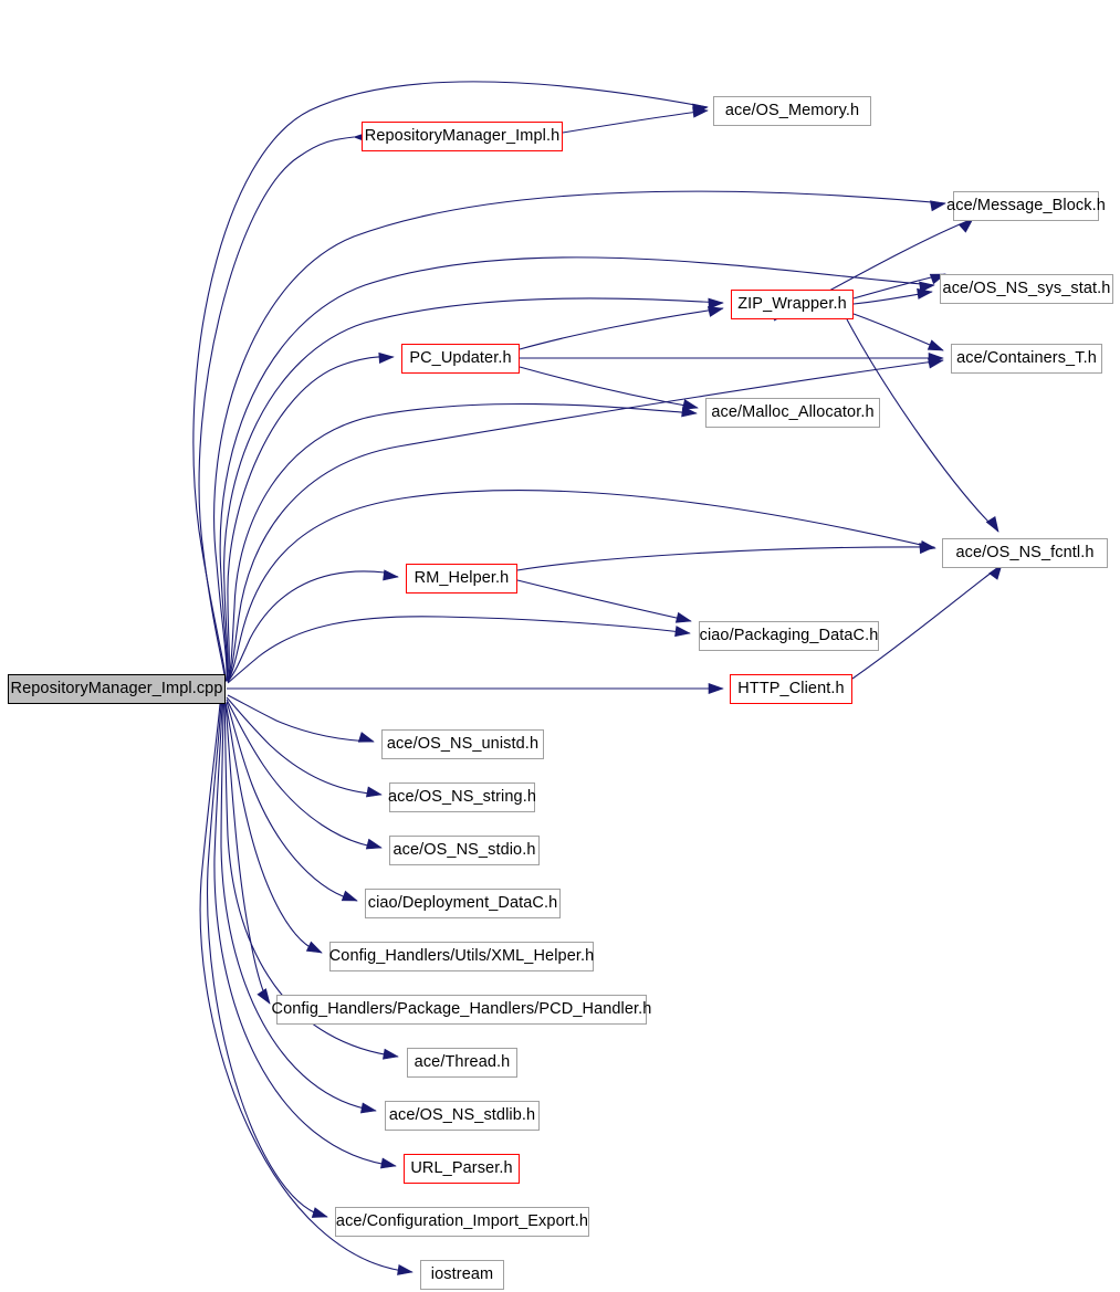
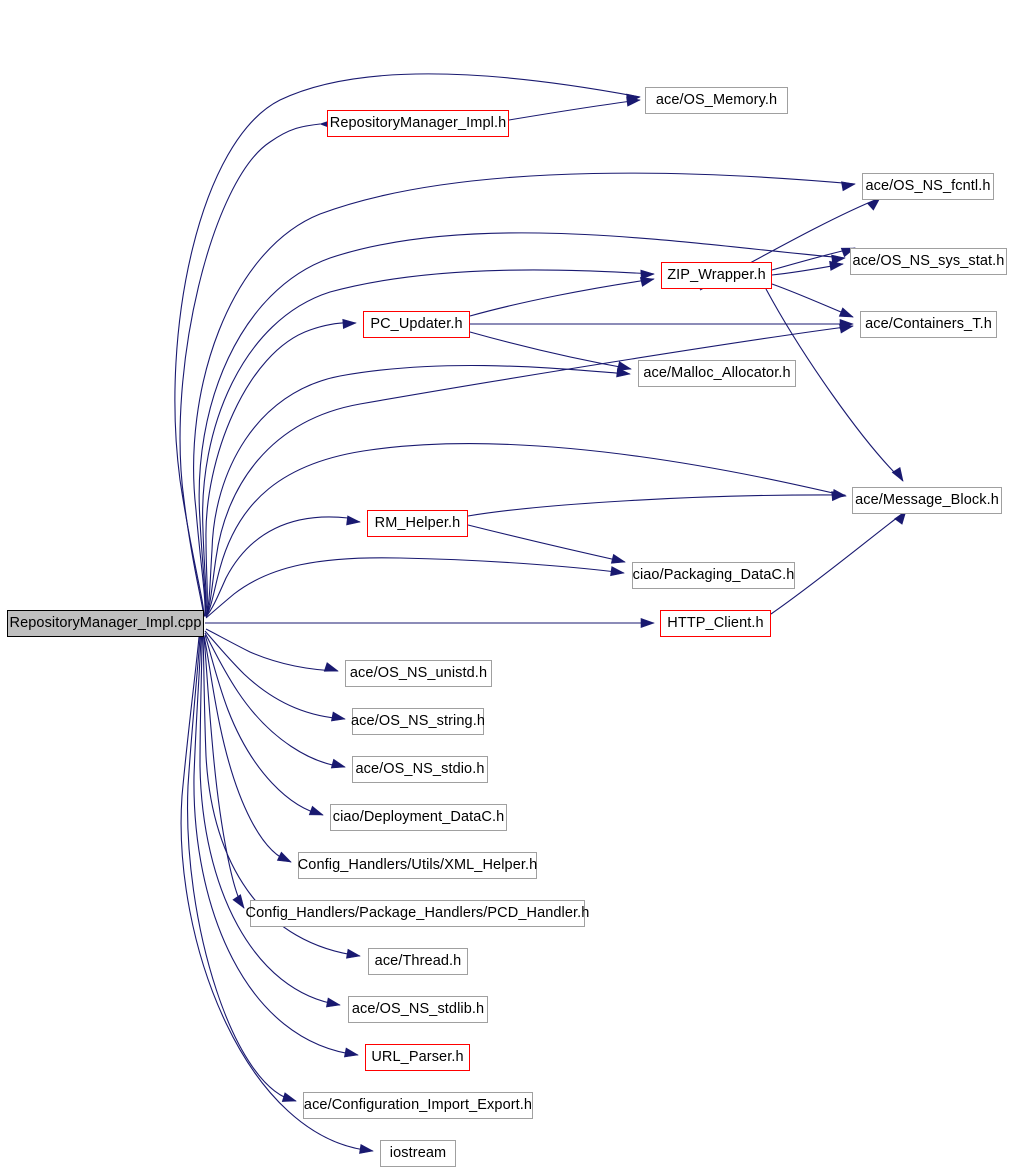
  RepositoryManager_Impl.cpp
  RepositoryManager_Impl.h
  ace/OS_Memory.h
- ace/Message_Block.h
+ ace/OS_NS_fcntl.h
  ace/OS_NS_sys_stat.h
  ZIP_Wrapper.h
  PC_Updater.h
  ace/Containers_T.h
  ace/Malloc_Allocator.h
- ace/OS_NS_fcntl.h
+ ace/Message_Block.h
  RM_Helper.h
  ciao/Packaging_DataC.h
  HTTP_Client.h
  ace/OS_NS_unistd.h
  ace/OS_NS_string.h
  ace/OS_NS_stdio.h
  ciao/Deployment_DataC.h
  Config_Handlers/Utils/XML_Helper.h
  Config_Handlers/Package_Handlers/PCD_Handler.h
  ace/Thread.h
  ace/OS_NS_stdlib.h
  URL_Parser.h
  ace/Configuration_Import_Export.h
  iostream
